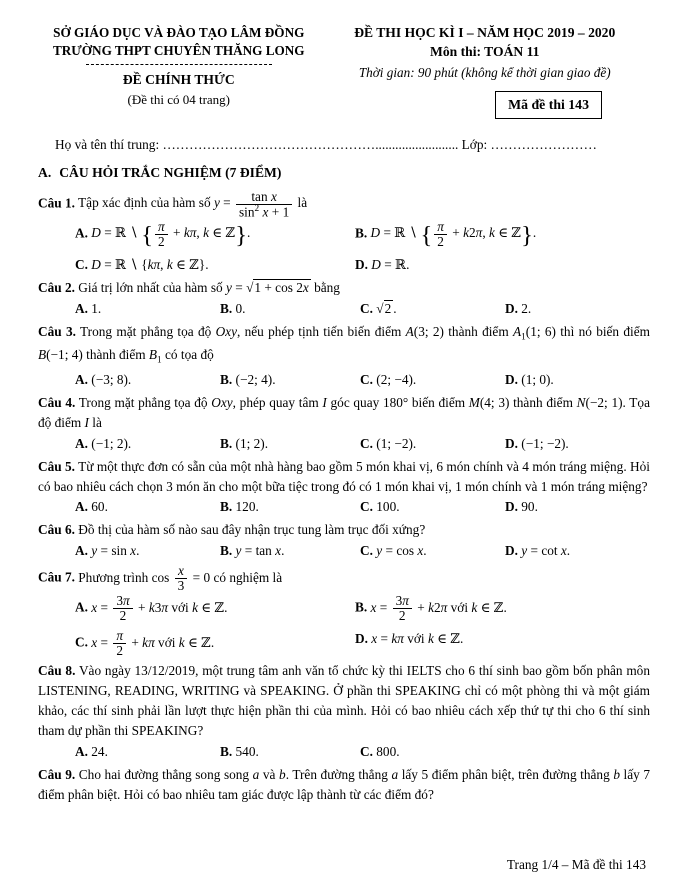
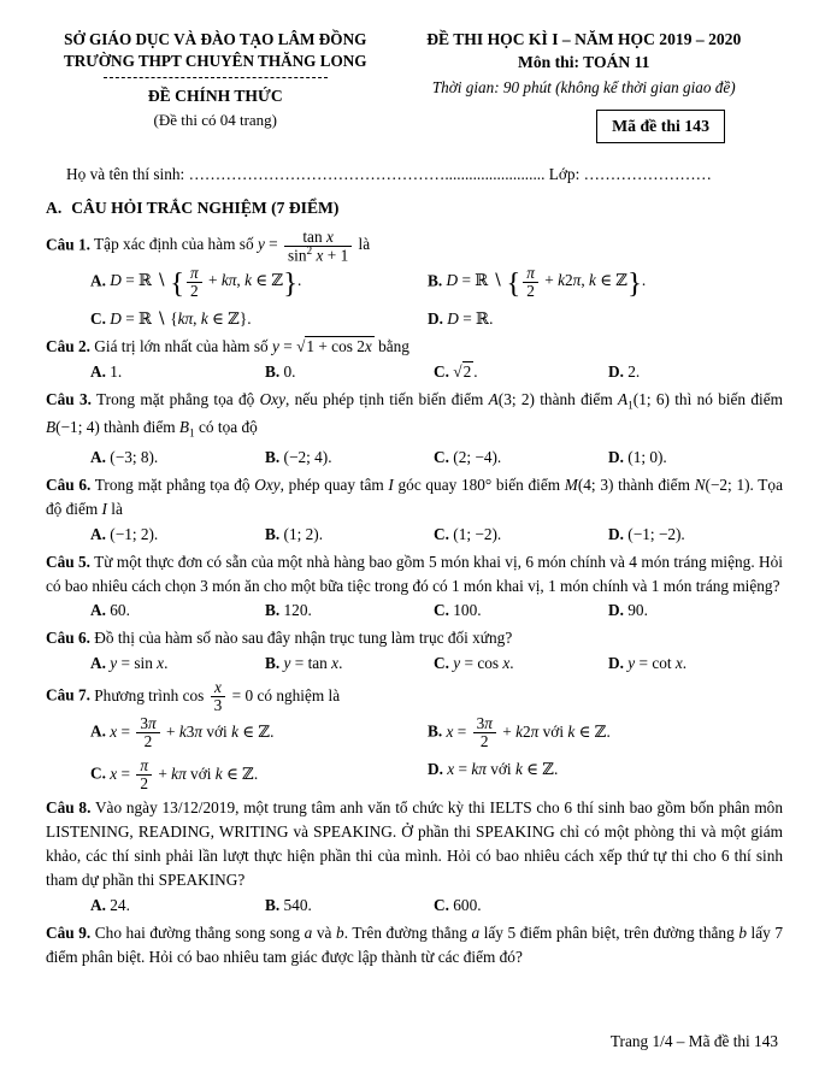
  SỞ GIÁO DỤC VÀ ĐÀO TẠO LÂM ĐỒNG
  TRƯỜNG THPT CHUYÊN THĂNG LONG
  ĐỀ CHÍNH THỨC
  (Đề thi có 04 trang)
  ĐỀ THI HỌC KÌ I – NĂM HỌC 2019 – 2020
  Môn thi: TOÁN 11
  Thời gian: 90 phút (không kể thời gian giao đề)
  Mã đề thi 143
- Họ và tên thí trung: …………………………………………......................... Lớp: ……………………
+ Họ và tên thí sinh: …………………………………………......................... Lớp: ……………………
  A. CÂU HỎI TRẮC NGHIỆM (7 ĐIỂM)
  Câu 1. Tập xác định của hàm số y =
  tan x
  sin2 x + 1
  là
  A. D = ℝ ∖ {
  π
  2
  + kπ, k ∈ ℤ}.
  B. D = ℝ ∖ {
  π
  2
  + k2π, k ∈ ℤ}.
  C. D = ℝ ∖ {kπ, k ∈ ℤ}.
  D. D = ℝ.
  Câu 2. Giá trị lớn nhất của hàm số y = √1 + cos 2x bằng
  A. 1.
  B. 0.
  C. √2 .
  D. 2.
  Câu 3. Trong mặt phẳng tọa độ Oxy, nếu phép tịnh tiến biến điểm A(3; 2) thành điểm A1(1; 6) thì nó biến điểm B(−1; 4) thành điểm B1 có tọa độ
  A. (−3; 8).
  B. (−2; 4).
  C. (2; −4).
  D. (1; 0).
- Câu 4. Trong mặt phẳng tọa độ Oxy, phép quay tâm I góc quay 180° biến điểm M(4; 3) thành điểm N(−2; 1). Tọa độ điểm I là
+ Câu 6. Trong mặt phẳng tọa độ Oxy, phép quay tâm I góc quay 180° biến điểm M(4; 3) thành điểm N(−2; 1). Tọa độ điểm I là
  A. (−1; 2).
  B. (1; 2).
  C. (1; −2).
  D. (−1; −2).
  Câu 5. Từ một thực đơn có sẵn của một nhà hàng bao gồm 5 món khai vị, 6 món chính và 4 món tráng miệng. Hỏi có bao nhiêu cách chọn 3 món ăn cho một bữa tiệc trong đó có 1 món khai vị, 1 món chính và 1 món tráng miệng?
  A. 60.
  B. 120.
  C. 100.
  D. 90.
  Câu 6. Đồ thị của hàm số nào sau đây nhận trục tung làm trục đối xứng?
  A. y = sin x.
  B. y = tan x.
  C. y = cos x.
  D. y = cot x.
  Câu 7. Phương trình cos
  x
  3
  = 0 có nghiệm là
  A. x =
  3π
  2
  + k3π với k ∈ ℤ.
  B. x =
  3π
  2
  + k2π với k ∈ ℤ.
  C. x =
  π
  2
  + kπ với k ∈ ℤ.
  D. x = kπ với k ∈ ℤ.
  Câu 8. Vào ngày 13/12/2019, một trung tâm anh văn tổ chức kỳ thi IELTS cho 6 thí sinh bao gồm bốn phân môn LISTENING, READING, WRITING và SPEAKING. Ở phần thi SPEAKING chỉ có một phòng thi và một giám khảo, các thí sinh phải lần lượt thực hiện phần thi của mình. Hỏi có bao nhiêu cách xếp thứ tự thi cho 6 thí sinh tham dự phần thi SPEAKING?
  A. 24.
  B. 540.
- C. 800.
+ C. 600.
  Câu 9. Cho hai đường thẳng song song a và b. Trên đường thẳng a lấy 5 điểm phân biệt, trên đường thẳng b lấy 7 điểm phân biệt. Hỏi có bao nhiêu tam giác được lập thành từ các điểm đó?
  Trang 1/4 – Mã đề thi 143
